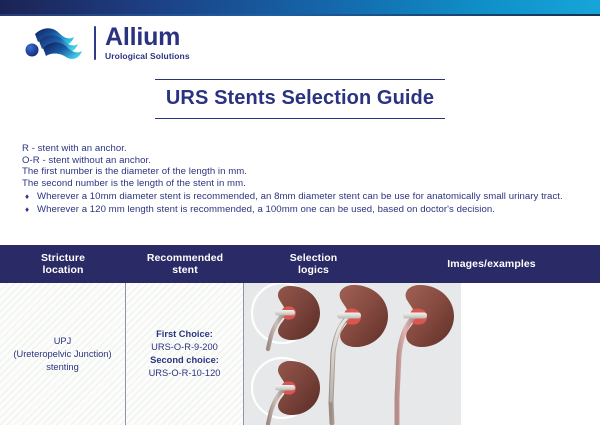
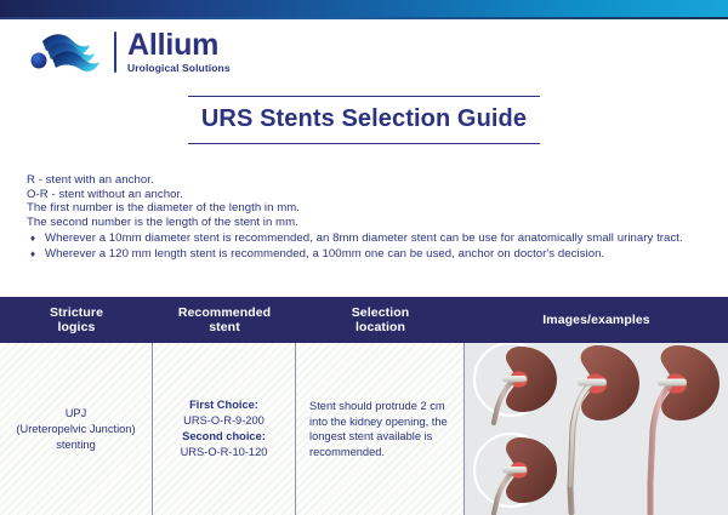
  Allium
  Urological Solutions
  URS Stents Selection Guide
  R - stent with an anchor.
  O-R - stent without an anchor.
  The first number is the diameter of the length in mm.
  The second number is the length of the stent in mm.
  ♦
  Wherever a 10mm diameter stent is recommended, an 8mm diameter stent can be use for anatomically small urinary tract.
  ♦
- Wherever a 120 mm length stent is recommended, a 100mm one can be used, based on doctor's decision.
+ Wherever a 120 mm length stent is recommended, a 100mm one can be used, anchor on doctor's decision.
  Stricture
- location
+ logics
  Recommended
  stent
  Selection
- logics
+ location
  Images/examples
  UPJ
  (Ureteropelvic Junction)
  stenting
  First Choice:
  URS-O-R-9-200
  Second choice:
  URS-O-R-10-120
+ Stent should protrude 2 cm into the kidney opening, the longest stent available is recommended.
